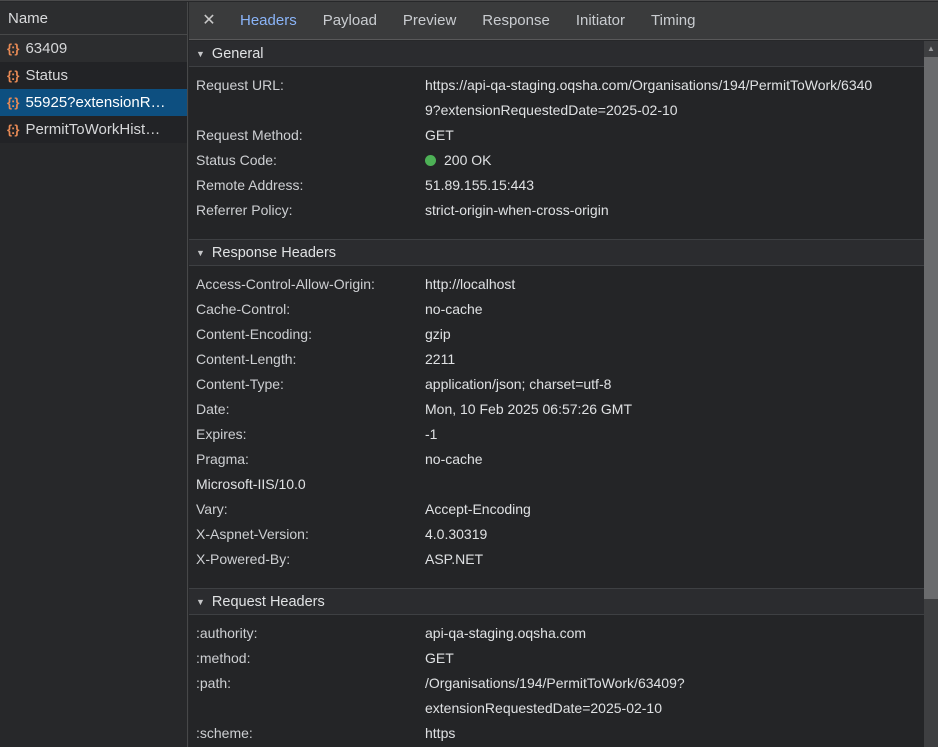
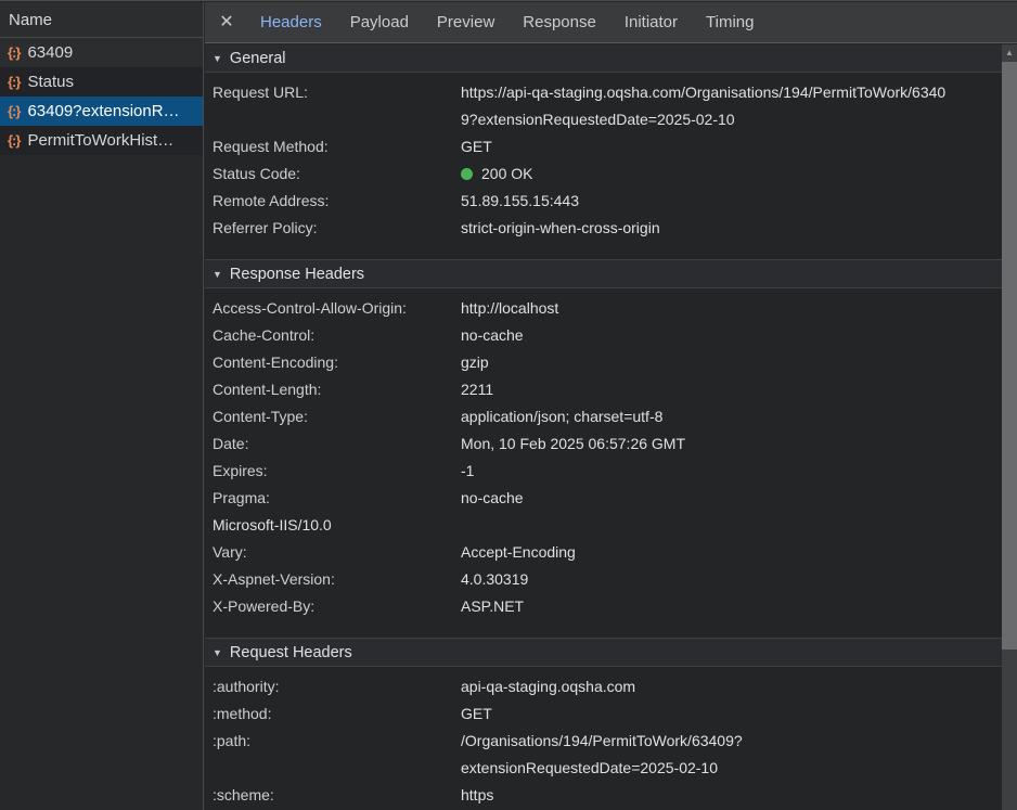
  Name
  {:}
  63409
  {:}
  Status
  {:}
- 55925?extensionR…
+ 63409?extensionR…
  {:}
  PermitToWorkHist…
  ✕
  Headers
  Payload
  Preview
  Response
  Initiator
  Timing
  ▼
  General
  Request URL:
  https://api-qa-staging.oqsha.com/Organisations/194/PermitToWork/6340
  9?extensionRequestedDate=2025-02-10
  Request Method:
  GET
  Status Code:
  200 OK
  Remote Address:
  51.89.155.15:443
  Referrer Policy:
  strict-origin-when-cross-origin
  ▼
  Response Headers
  Access-Control-Allow-Origin:
  http://localhost
  Cache-Control:
  no-cache
  Content-Encoding:
  gzip
  Content-Length:
  2211
  Content-Type:
  application/json; charset=utf-8
  Date:
  Mon, 10 Feb 2025 06:57:26 GMT
  Expires:
  -1
  Pragma:
  no-cache
  Microsoft-IIS/10.0
  Vary:
  Accept-Encoding
  X-Aspnet-Version:
  4.0.30319
  X-Powered-By:
  ASP.NET
  ▼
  Request Headers
  :authority:
  api-qa-staging.oqsha.com
  :method:
  GET
  :path:
  /Organisations/194/PermitToWork/63409?
  extensionRequestedDate=2025-02-10
  :scheme:
  https
  ▲
